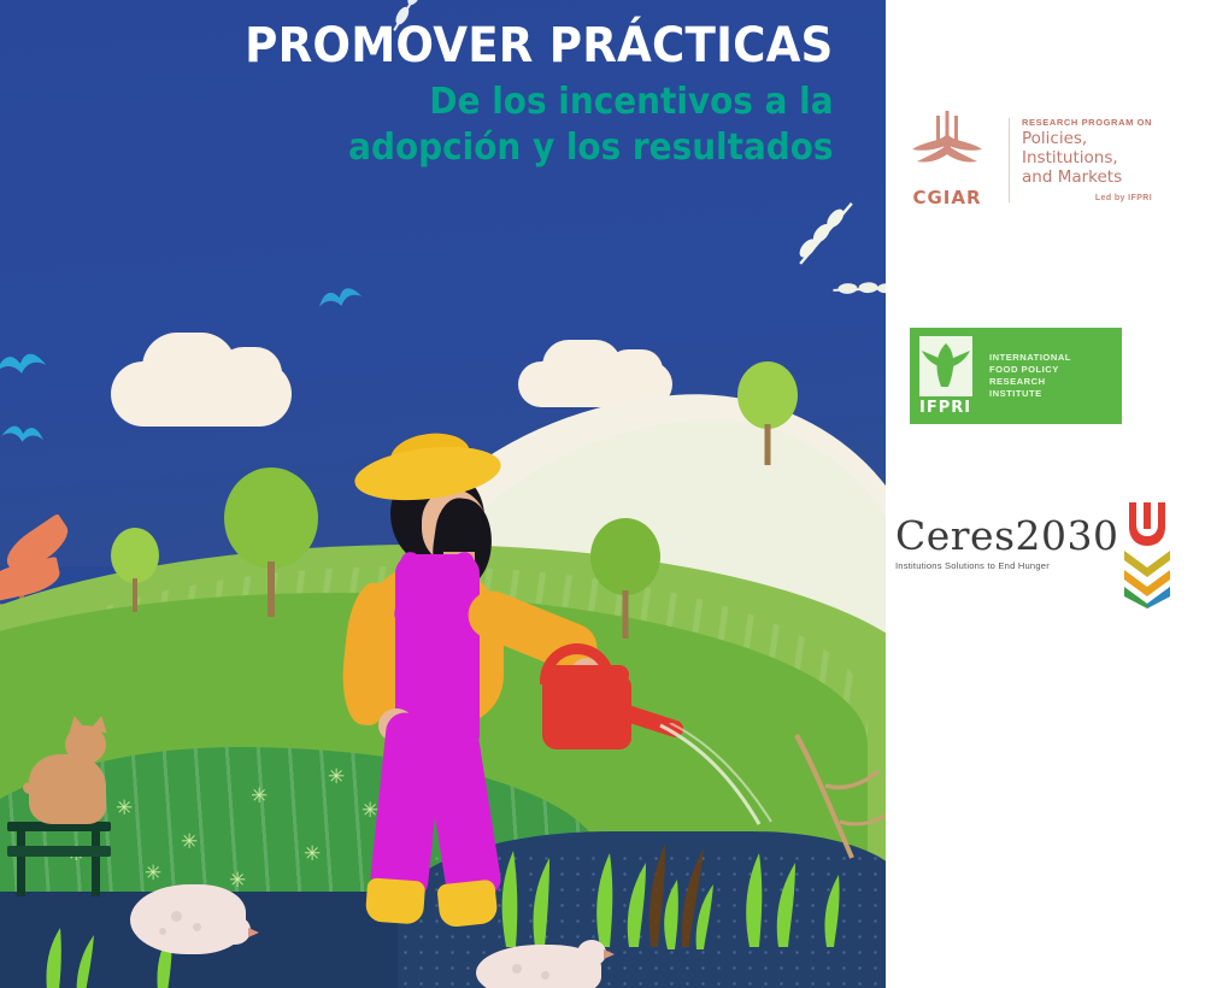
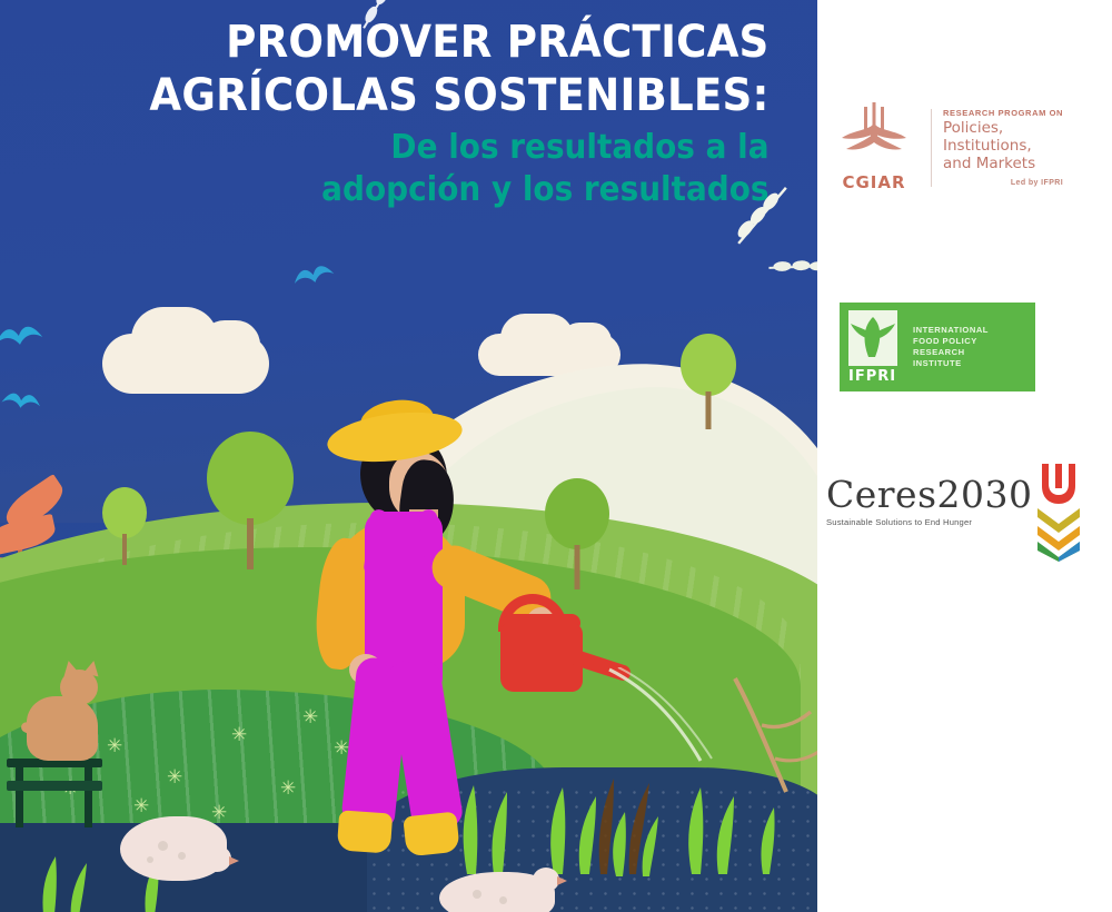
  ✳
  ✳
  ✳
  ✳
  ✳
  ✳
  ✳
  ✳
  PROMOVER PRÁCTICAS
+ AGRÍCOLAS SOSTENIBLES:
- De los incentivos a la
+ De los resultados a la
  adopción y los resultados
  CGIAR
  RESEARCH PROGRAM ON
  Policies,
  Institutions,
  and Markets
  IFPRI
  INTERNATIONAL
  FOOD POLICY
  RESEARCH
  INSTITUTE
  Ceres2030
- Institutions Solutions to End Hunger
+ Sustainable Solutions to End Hunger
